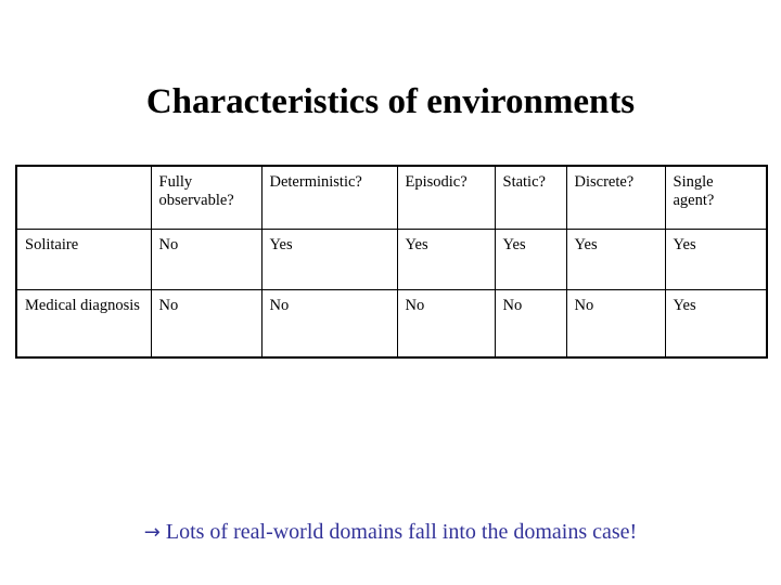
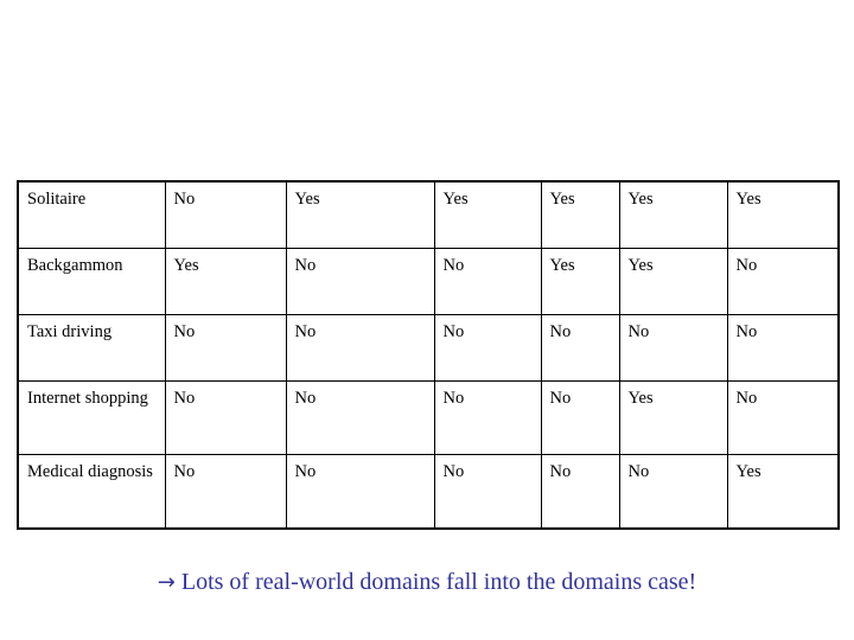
- Characteristics of environments
- 	Fully observable?	Deterministic?	Episodic?	Static?	Discrete?	Single agent?
  Solitaire	No	Yes	Yes	Yes	Yes	Yes
+ Backgammon	Yes	No	No	Yes	Yes	No
+ Taxi driving	No	No	No	No	No	No
+ Internet shopping	No	No	No	No	Yes	No
  Medical diagnosis	No	No	No	No	No	Yes
  → Lots of real-world domains fall into the domains case!
